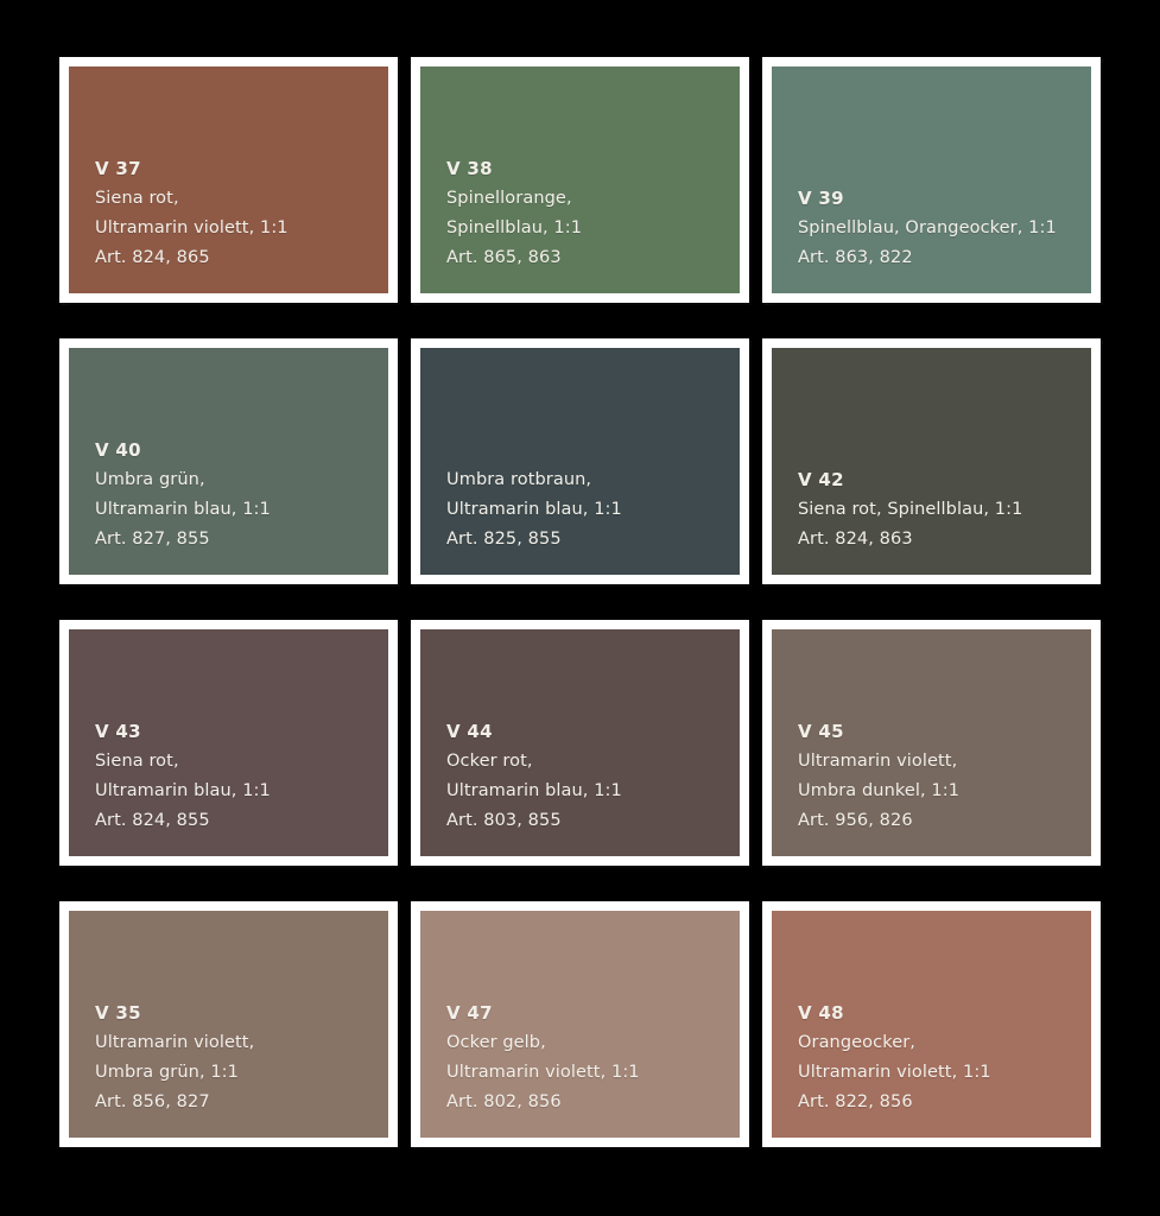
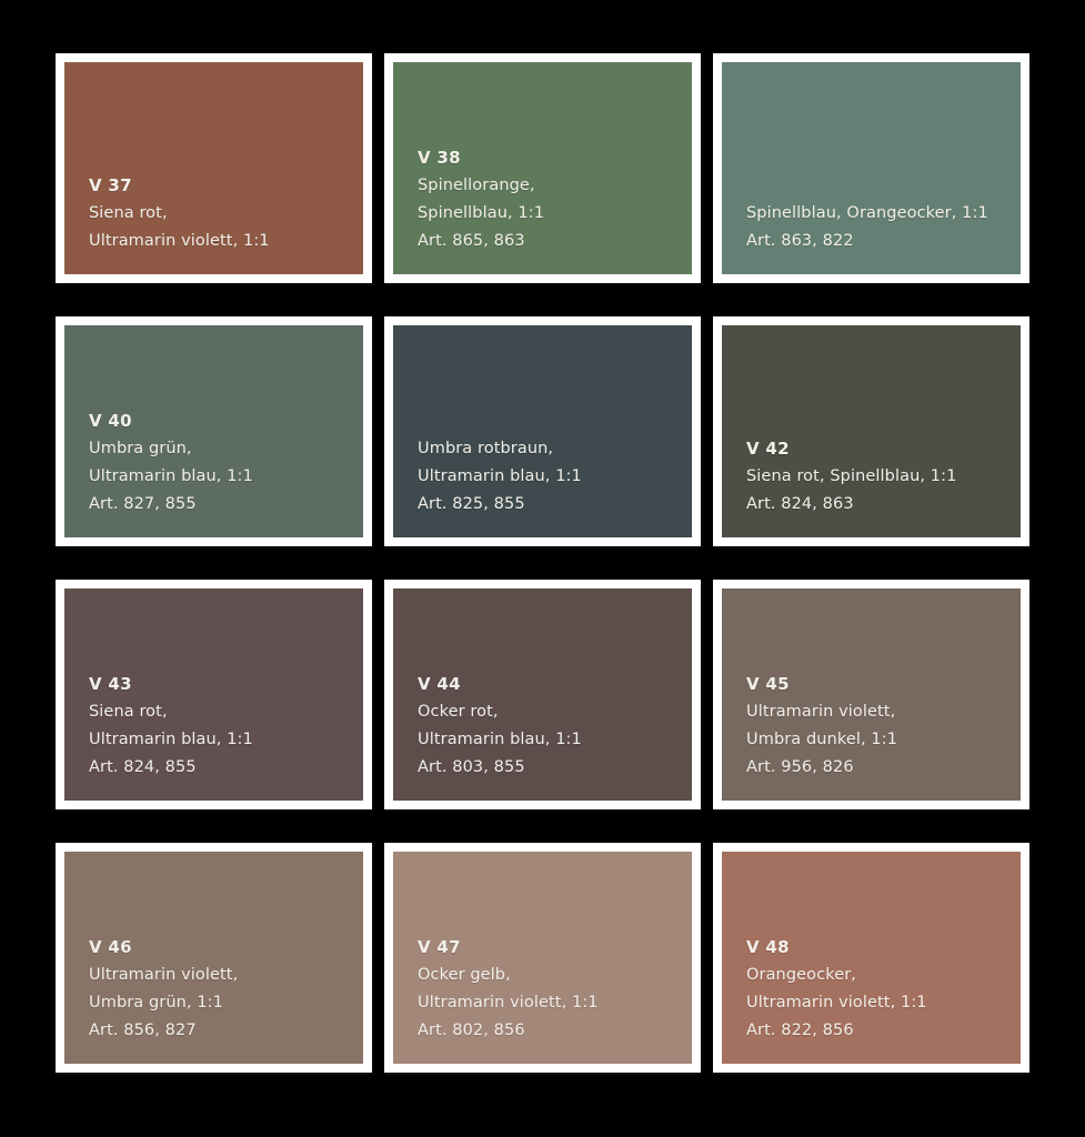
  V 37
  Siena rot,
  Ultramarin violett, 1:1
- Art. 824, 865
  V 38
  Spinellorange,
  Spinellblau, 1:1
  Art. 865, 863
- V 39
  Spinellblau, Orangeocker, 1:1
  Art. 863, 822
  V 40
  Umbra grün,
  Ultramarin blau, 1:1
  Art. 827, 855
  Umbra rotbraun,
  Ultramarin blau, 1:1
  Art. 825, 855
  V 42
  Siena rot, Spinellblau, 1:1
  Art. 824, 863
  V 43
  Siena rot,
  Ultramarin blau, 1:1
  Art. 824, 855
  V 44
  Ocker rot,
  Ultramarin blau, 1:1
  Art. 803, 855
  V 45
  Ultramarin violett,
  Umbra dunkel, 1:1
  Art. 956, 826
- V 35
+ V 46
  Ultramarin violett,
  Umbra grün, 1:1
  Art. 856, 827
  V 47
  Ocker gelb,
  Ultramarin violett, 1:1
  Art. 802, 856
  V 48
  Orangeocker,
  Ultramarin violett, 1:1
  Art. 822, 856
